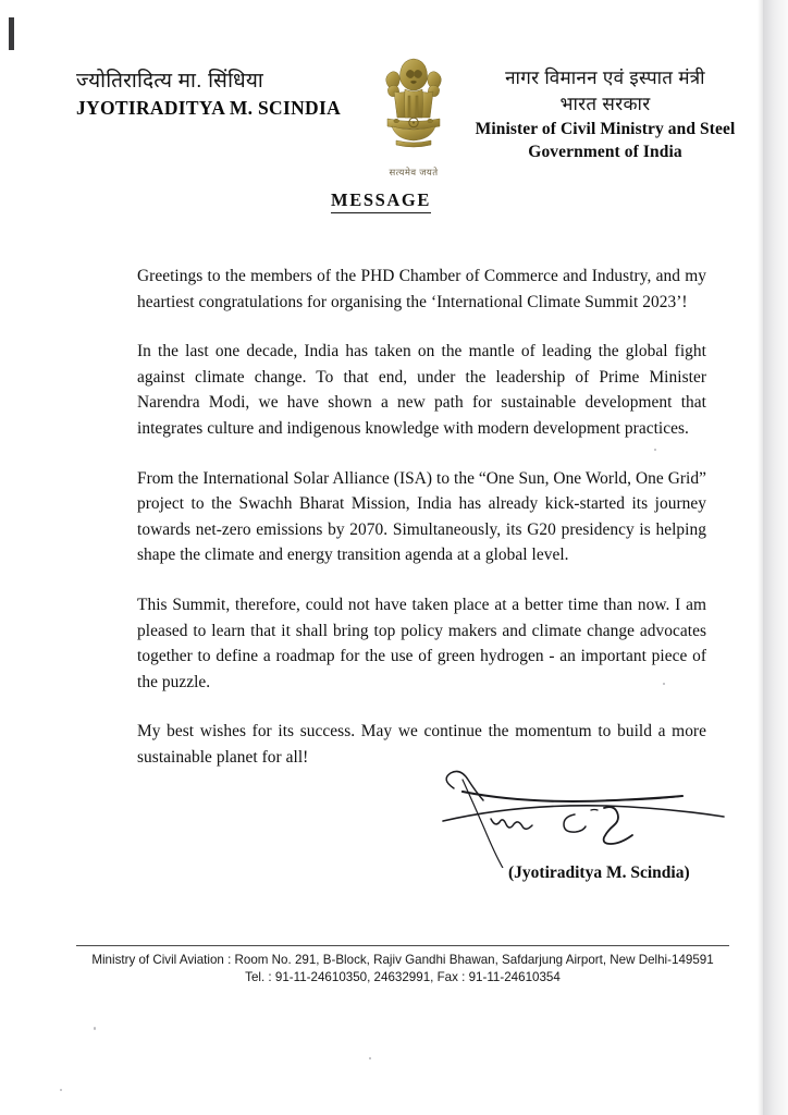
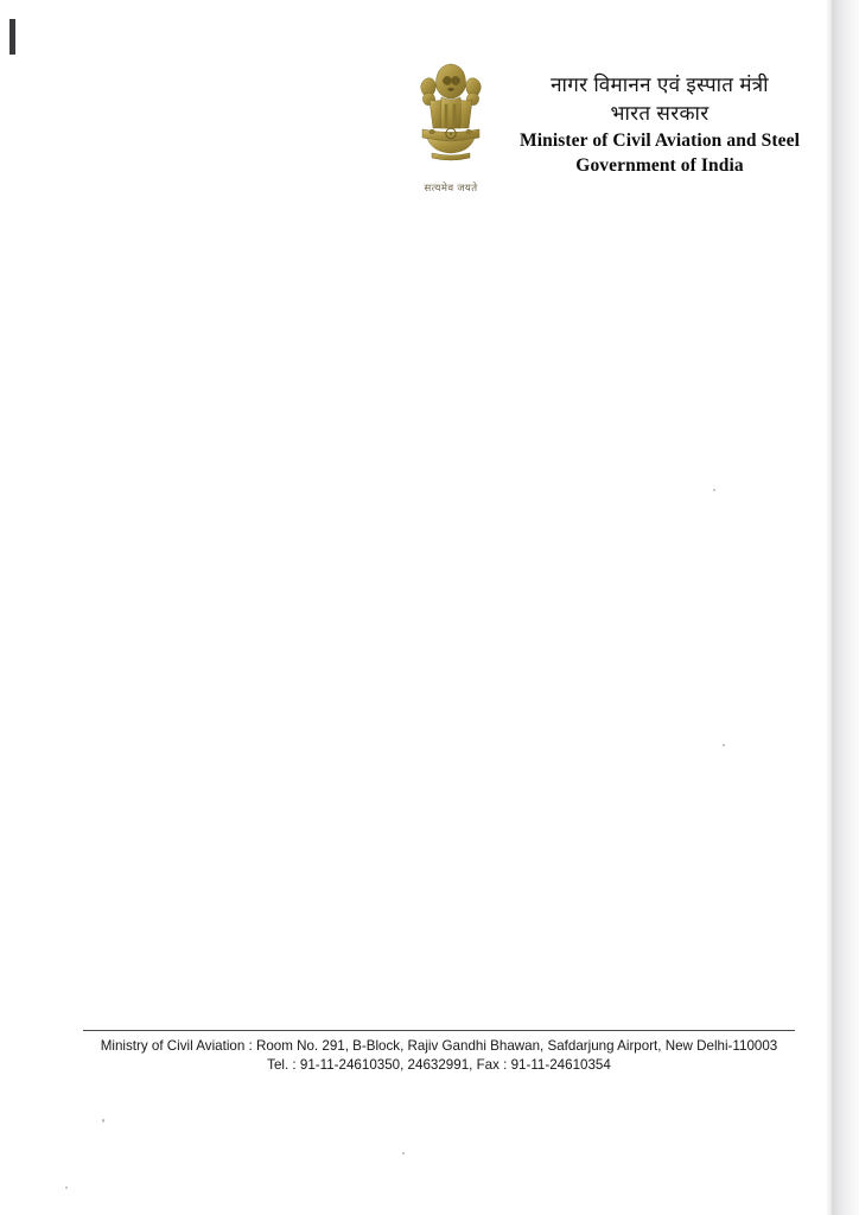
- ज्योतिरादित्य मा. सिंधिया
- JYOTIRADITYA M. SCINDIA
  सत्यमेव जयते
  नागर विमानन एवं इस्पात मंत्री
  भारत सरकार
- Minister of Civil Ministry and Steel
+ Minister of Civil Aviation and Steel
  Government of India
- MESSAGE
- Greetings to the members of the PHD Chamber of Commerce and Industry, and my heartiest congratulations for organising the ‘International Climate Summit 2023’!
- In the last one decade, India has taken on the mantle of leading the global fight against climate change. To that end, under the leadership of Prime Minister Narendra Modi, we have shown a new path for sustainable development that integrates culture and indigenous knowledge with modern development practices.
- From the International Solar Alliance (ISA) to the “One Sun, One World, One Grid” project to the Swachh Bharat Mission, India has already kick-started its journey towards net-zero emissions by 2070. Simultaneously, its G20 presidency is helping shape the climate and energy transition agenda at a global level.
- This Summit, therefore, could not have taken place at a better time than now. I am pleased to learn that it shall bring top policy makers and climate change advocates together to define a roadmap for the use of green hydrogen - an important piece of the puzzle.
- My best wishes for its success. May we continue the momentum to build a more sustainable planet for all!
- (Jyotiraditya M. Scindia)
- Ministry of Civil Aviation : Room No. 291, B-Block, Rajiv Gandhi Bhawan, Safdarjung Airport, New Delhi-149591
+ Ministry of Civil Aviation : Room No. 291, B-Block, Rajiv Gandhi Bhawan, Safdarjung Airport, New Delhi-110003
  Tel. : 91-11-24610350, 24632991, Fax : 91-11-24610354
